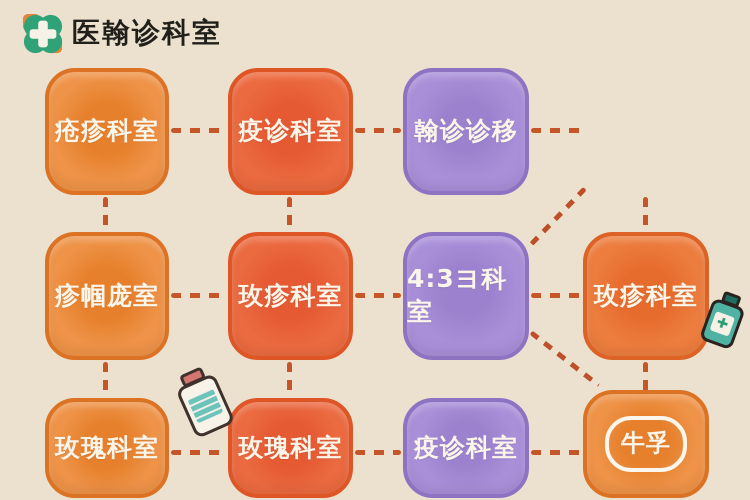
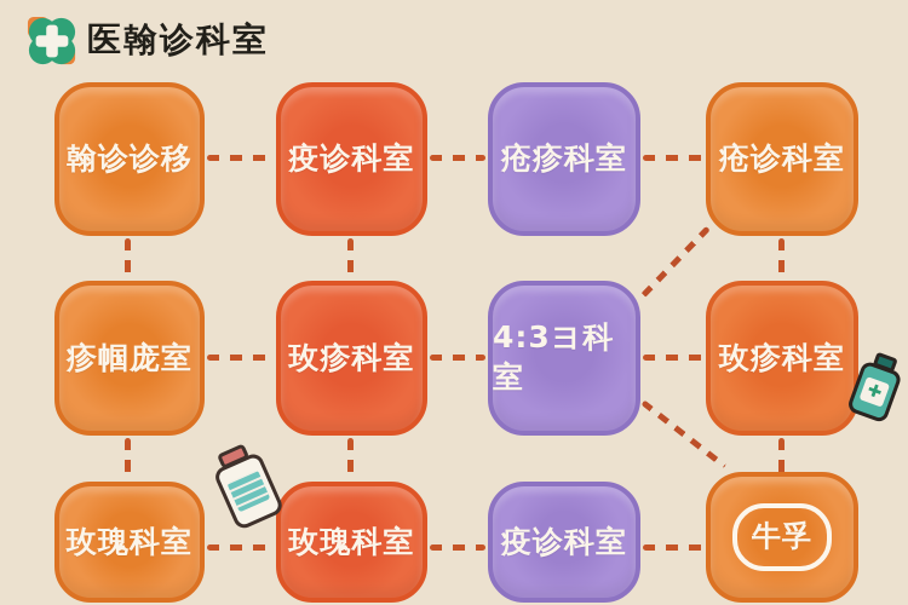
  医翰诊科室
- 疮疹科室
+ 翰诊诊移
  疫诊科室
- 翰诊诊移
+ 疮疹科室
+ 疮诊科室
  疹帼庞室
  玫疹科室
  4:3ヨ科室
  玫疹科室
  玫瑰科室
  玫瑰科室
  疫诊科室
  牛孚
